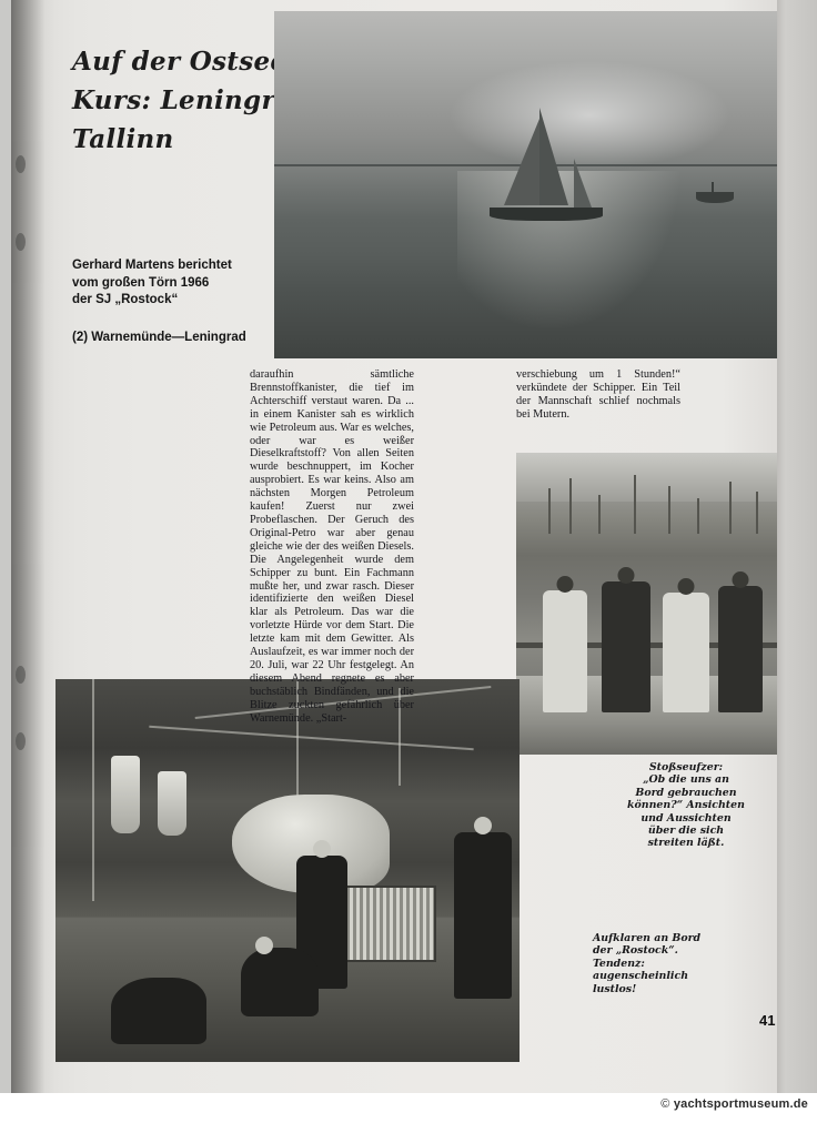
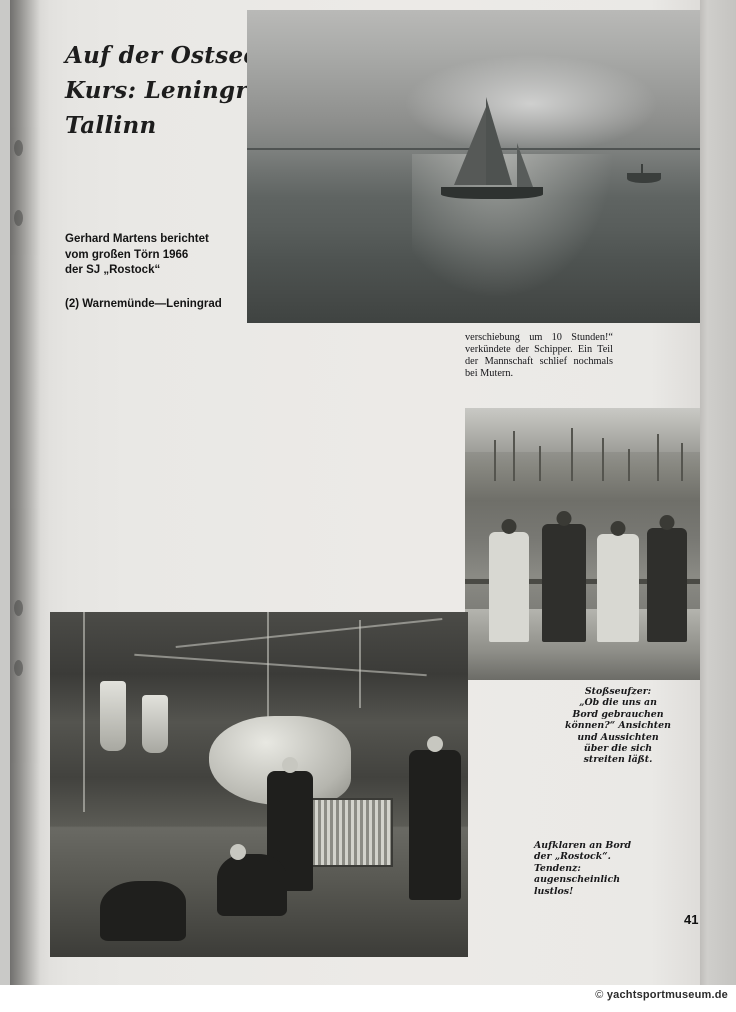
  Auf der Ostse
  Kurs: Leningr
  Tallinn
  Gerhard Martens berichtet
  vom großen Törn 1966
  der SJ „Rostock“
  (2) Warnemünde—Leningrad
- daraufhin sämtliche Brennstoffkanister, die tief im Achterschiff verstaut waren. Da ... in einem Kanister sah es wirklich wie Petroleum aus. War es welches, oder war es weißer Dieselkraftstoff? Von allen Seiten wurde beschnuppert, im Kocher ausprobiert. Es war keins. Also am nächsten Morgen Petroleum kaufen! Zuerst nur zwei Probeflaschen. Der Geruch des Original-Petro war aber genau gleiche wie der des weißen Diesels. Die Angelegenheit wurde dem Schipper zu bunt. Ein Fachmann mußte her, und zwar rasch. Dieser identifizierte den weißen Diesel klar als Petroleum. Das war die vorletzte Hürde vor dem Start. Die letzte kam mit dem Gewitter. Als Auslaufzeit, es war immer noch der 20. Juli, war 22 Uhr festgelegt. An diesem Abend regnete es aber buchstäblich Bindfänden, und die Blitze zuckten gefährlich über Warnemünde. „Start-
- verschiebung um 1 Stunden!“ verkündete der Schipper. Ein Teil der Mannschaft schlief nochmals bei Mutern.
+ verschiebung um 10 Stunden!“ verkündete der Schipper. Ein Teil der Mannschaft schlief nochmals bei Mutern.
  Stoßseufzer:
  „Ob die uns an
  Bord gebrauchen
  können?“ Ansichten
  und Aussichten
  über die sich
  streiten läßt.
  Aufklaren an Bord
  der „Rostock“.
  Tendenz:
  augenscheinlich
  lustlos!
  41
  © yachtsportmuseum.de
